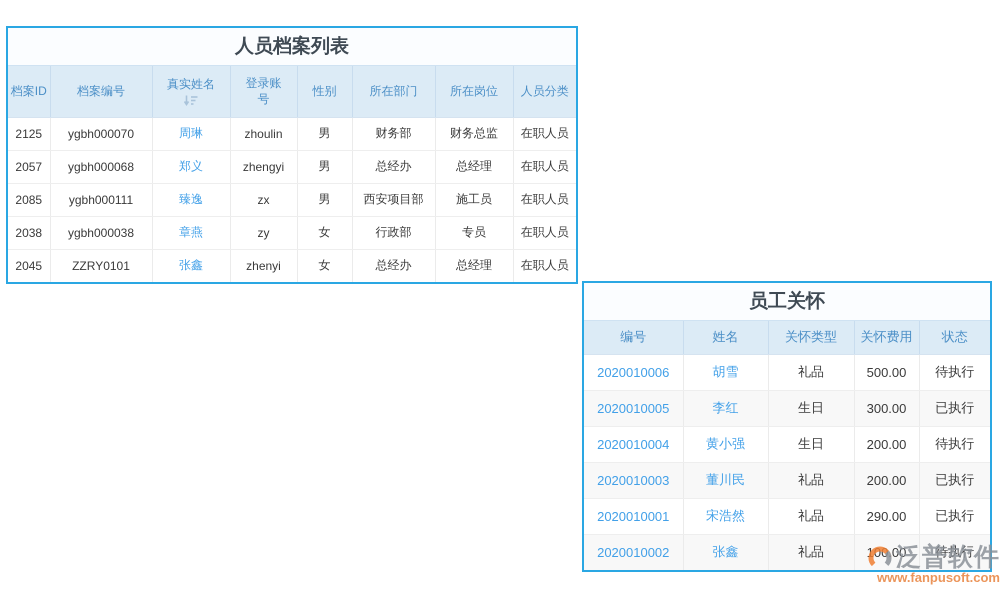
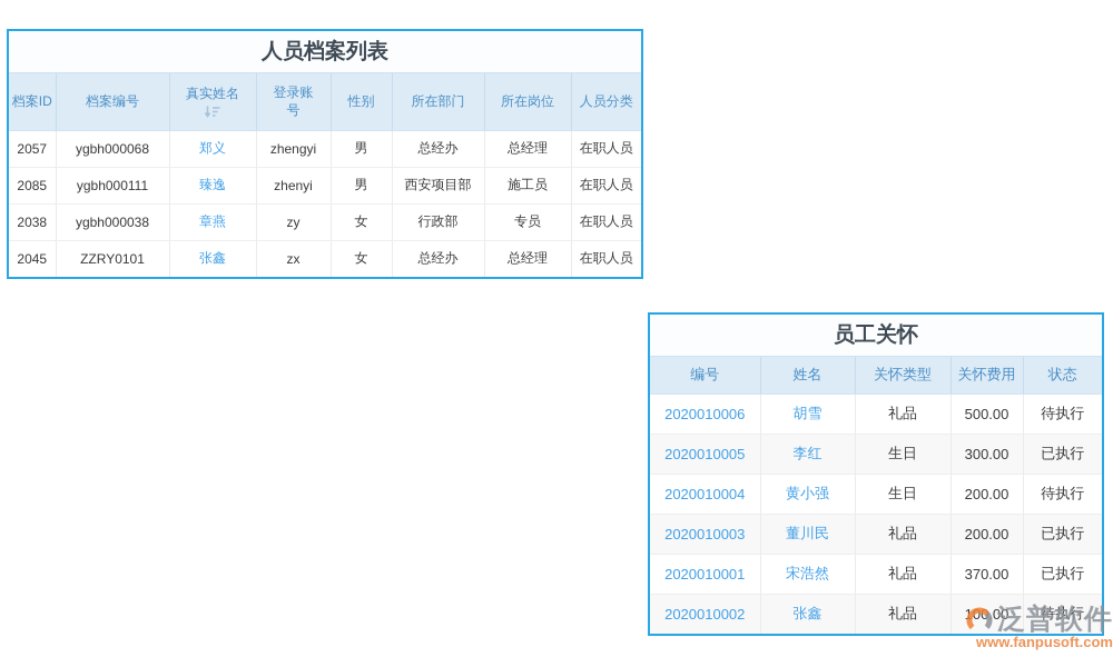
  人员档案列表
  档案ID	档案编号	真实姓名	登录账号	性别	所在部门	所在岗位	人员分类
- 2125	ygbh000070	周琳	zhoulin	男	财务部	财务总监	在职人员
  2057	ygbh000068	郑义	zhengyi	男	总经办	总经理	在职人员
- 2085	ygbh000111	臻逸	zx	男	西安项目部	施工员	在职人员
+ 2085	ygbh000111	臻逸	zhenyi	男	西安项目部	施工员	在职人员
  2038	ygbh000038	章燕	zy	女	行政部	专员	在职人员
- 2045	ZZRY0101	张鑫	zhenyi	女	总经办	总经理	在职人员
+ 2045	ZZRY0101	张鑫	zx	女	总经办	总经理	在职人员
  员工关怀
  编号	姓名	关怀类型	关怀费用	状态
  2020010006	胡雪	礼品	500.00	待执行
  2020010005	李红	生日	300.00	已执行
  2020010004	黄小强	生日	200.00	待执行
  2020010003	董川民	礼品	200.00	已执行
- 2020010001	宋浩然	礼品	290.00	已执行
+ 2020010001	宋浩然	礼品	370.00	已执行
  2020010002	张鑫	礼品	100.00	待执行
  泛普软件
  www.fanpusoft.com
